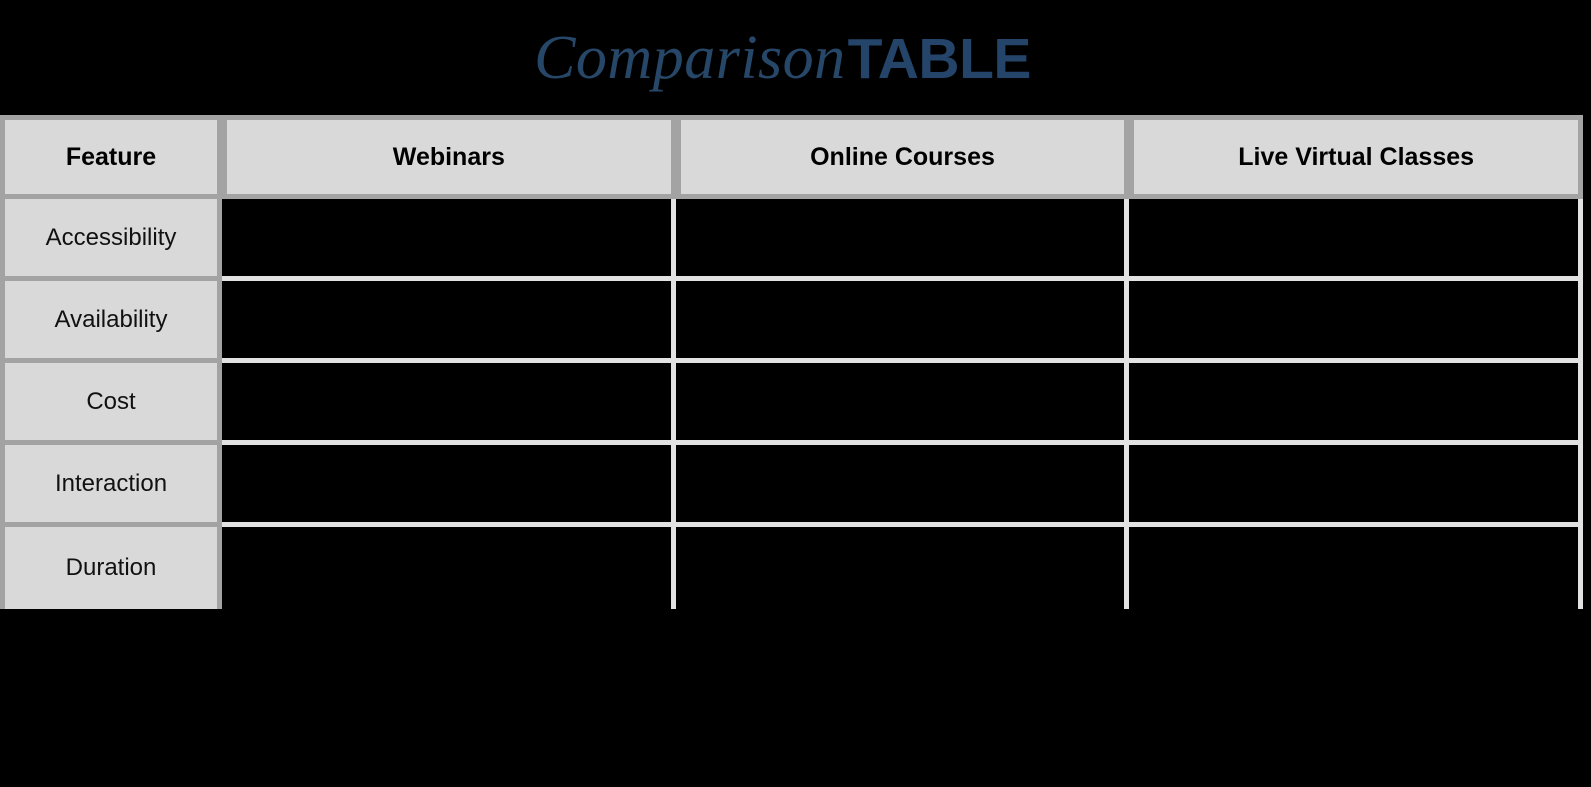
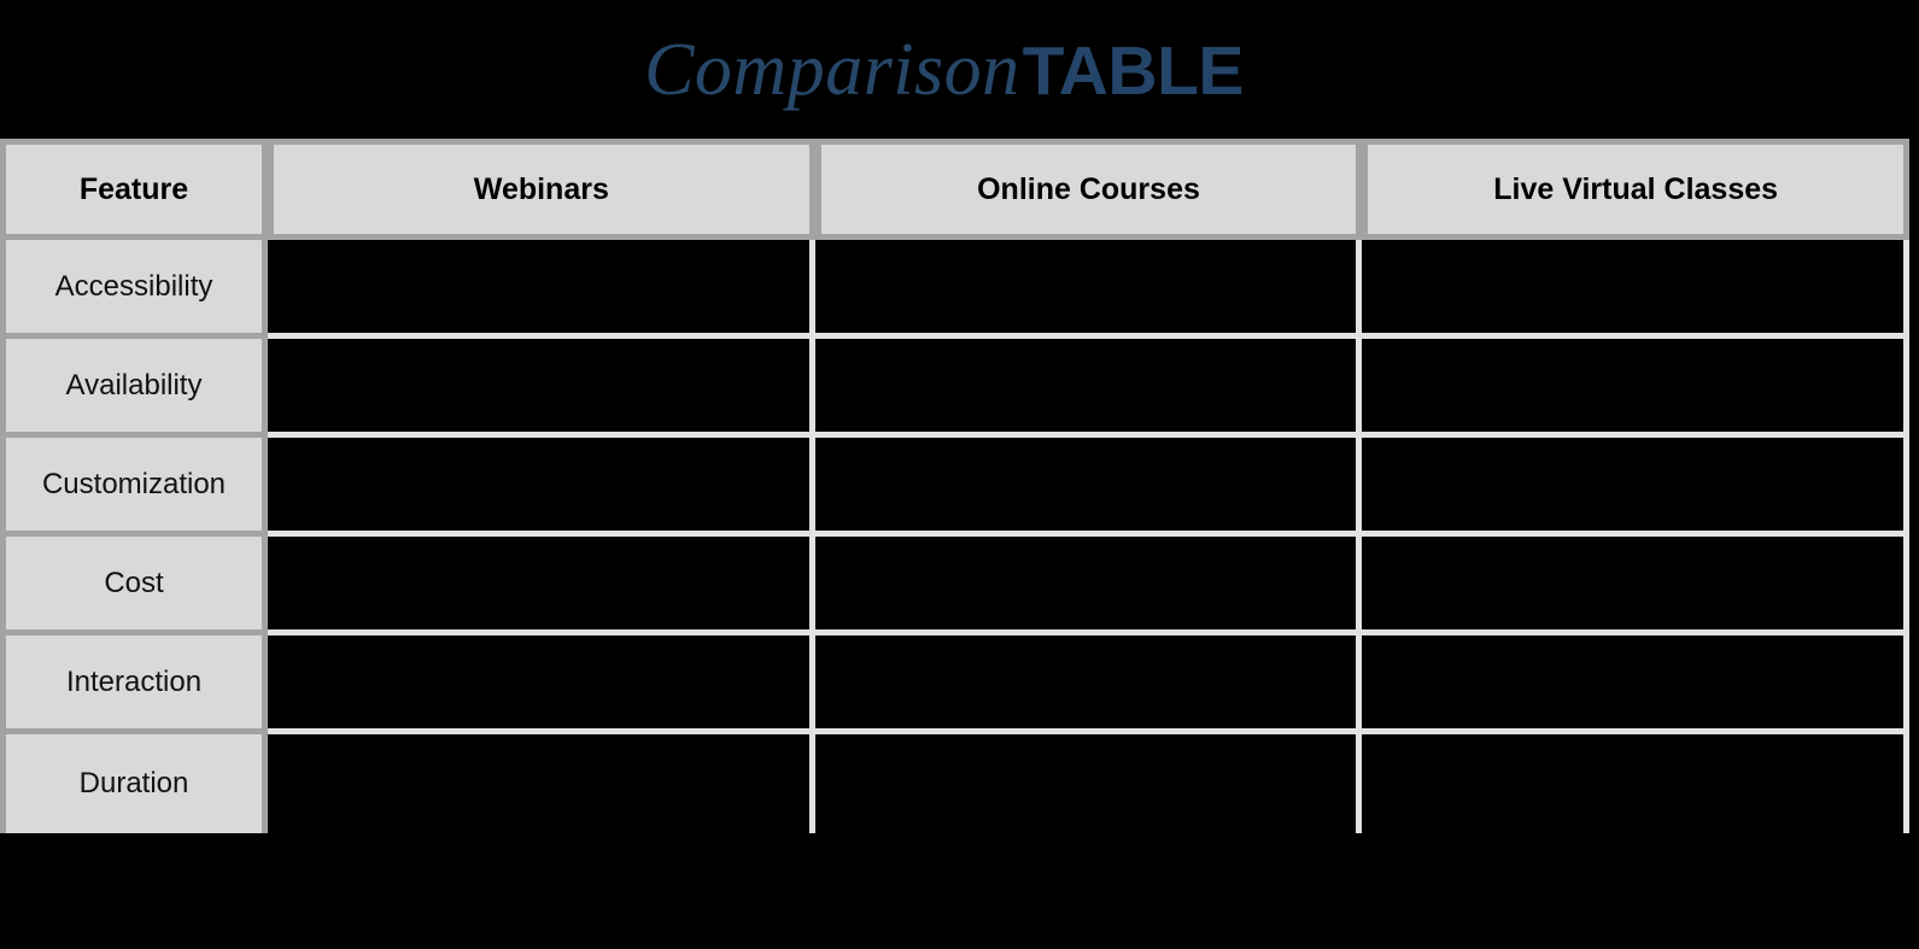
  Comparison
  TABLE
  Feature	Webinars	Online Courses	Live Virtual Classes
  Accessibility
  Availability
+ Customization
  Cost
  Interaction
  Duration
